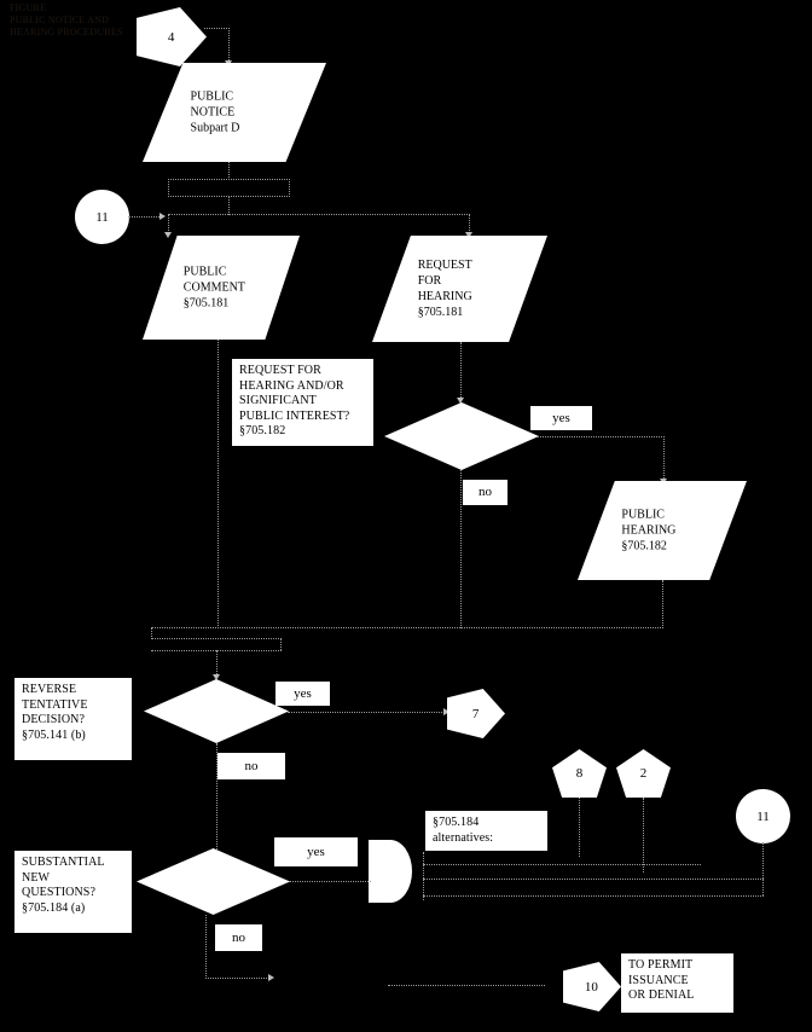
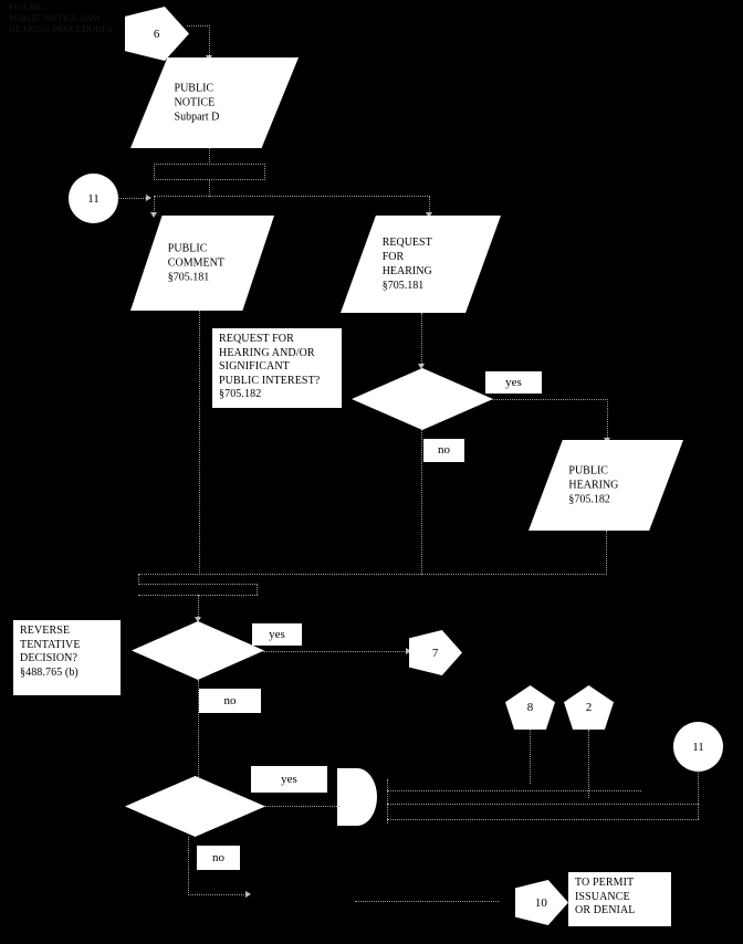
  FIGURE
  PUBLIC NOTICE AND
  HEARING PROCEDURES
- 4
+ 6
  PUBLIC
  NOTICE
  Subpart D
  11
  PUBLIC
  COMMENT
  §705.181
  REQUEST
  FOR
  HEARING
  §705.181
  REQUEST FOR
  HEARING AND/OR
  SIGNIFICANT
  PUBLIC INTEREST?
  §705.182
  yes
  no
  PUBLIC
  HEARING
  §705.182
  REVERSE
  TENTATIVE
  DECISION?
- §705.141 (b)
+ §488.765 (b)
  yes
  no
  7
  8
  2
  11
- §705.184
- alternatives:
- SUBSTANTIAL
- NEW
- QUESTIONS?
- §705.184 (a)
  yes
  no
  10
  TO PERMIT
  ISSUANCE
  OR DENIAL
